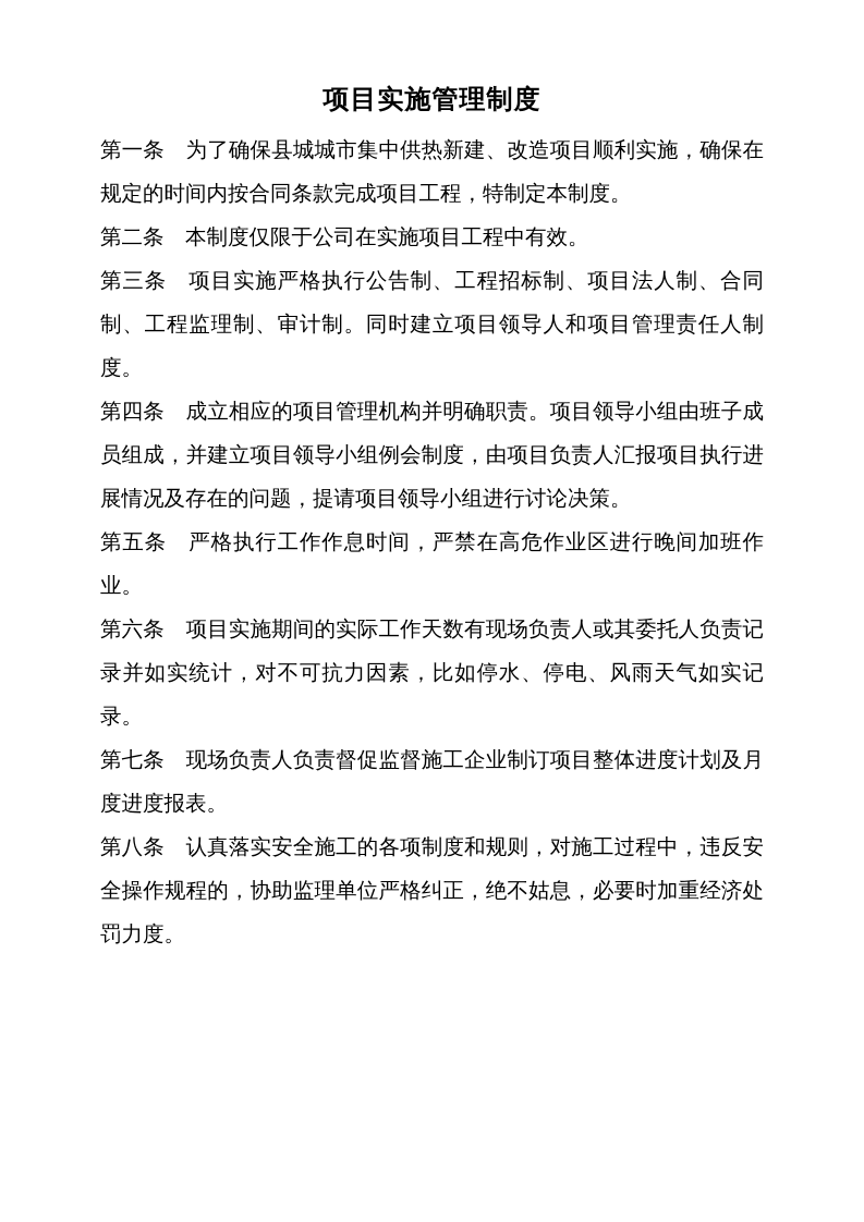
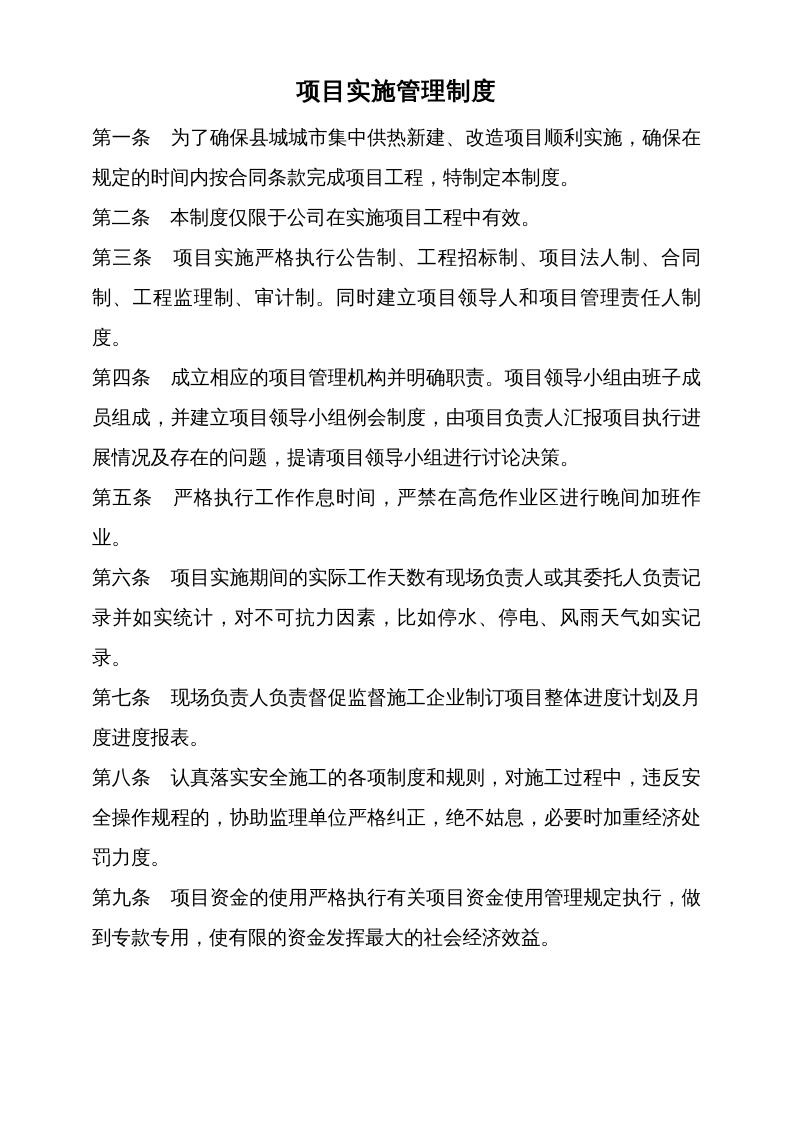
  项目实施管理制度
  第一条 为了确保县城城市集中供热新建、改造项目顺利实施，确保在规定的时间内按合同条款完成项目工程，特制定本制度。
  第二条 本制度仅限于公司在实施项目工程中有效。
  第三条 项目实施严格执行公告制、工程招标制、项目法人制、合同制、工程监理制、审计制。同时建立项目领导人和项目管理责任人制度。
  第四条 成立相应的项目管理机构并明确职责。项目领导小组由班子成员组成，并建立项目领导小组例会制度，由项目负责人汇报项目执行进展情况及存在的问题，提请项目领导小组进行讨论决策。
  第五条 严格执行工作作息时间，严禁在高危作业区进行晚间加班作业。
  第六条 项目实施期间的实际工作天数有现场负责人或其委托人负责记录并如实统计，对不可抗力因素，比如停水、停电、风雨天气如实记录。
  第七条 现场负责人负责督促监督施工企业制订项目整体进度计划及月度进度报表。
  第八条 认真落实安全施工的各项制度和规则，对施工过程中，违反安全操作规程的，协助监理单位严格纠正，绝不姑息，必要时加重经济处罚力度。
+ 第九条 项目资金的使用严格执行有关项目资金使用管理规定执行，做到专款专用，使有限的资金发挥最大的社会经济效益。
